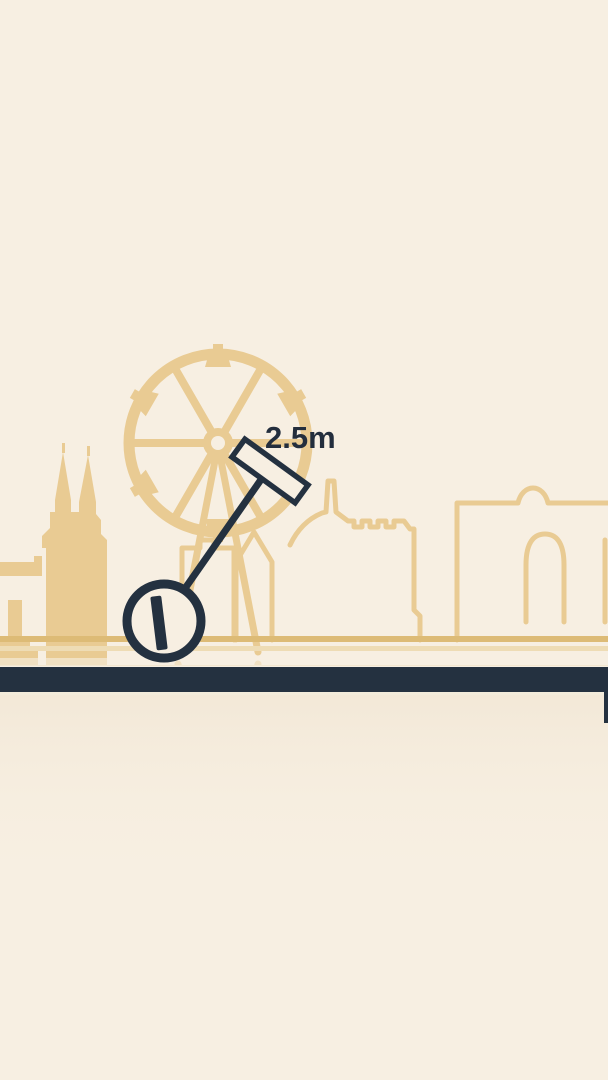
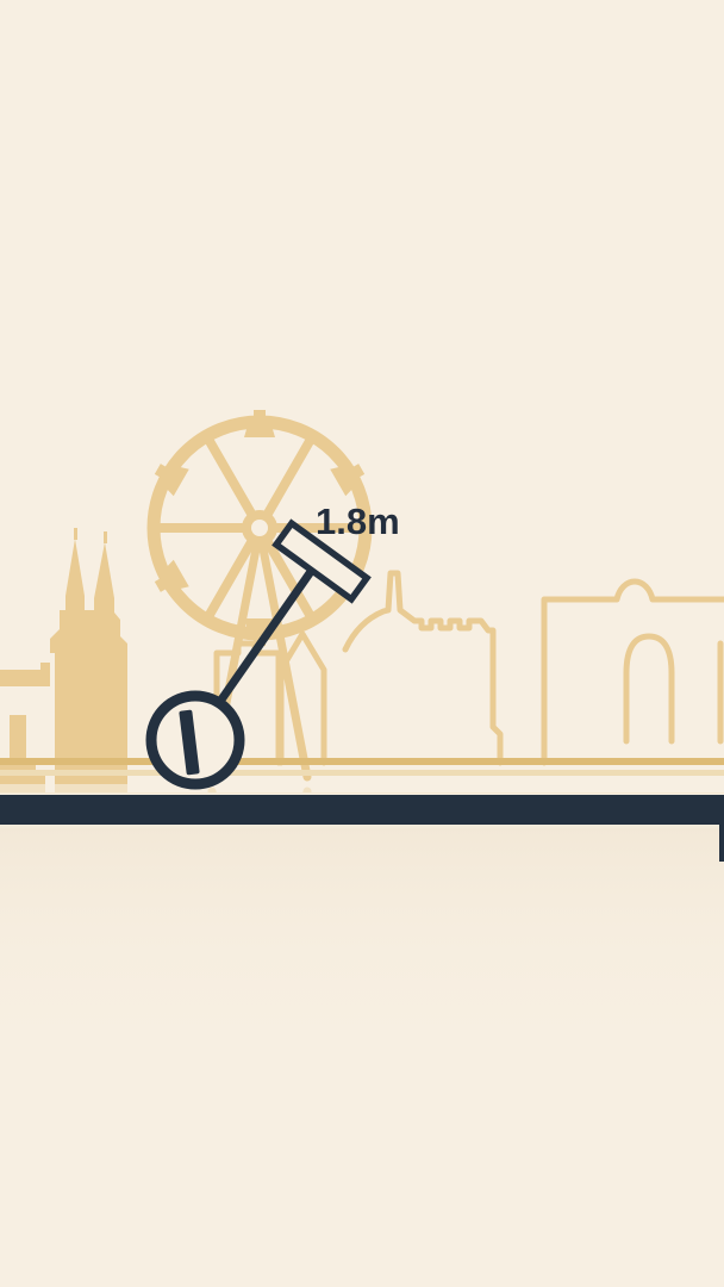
- 2.5m
+ 1.8m
